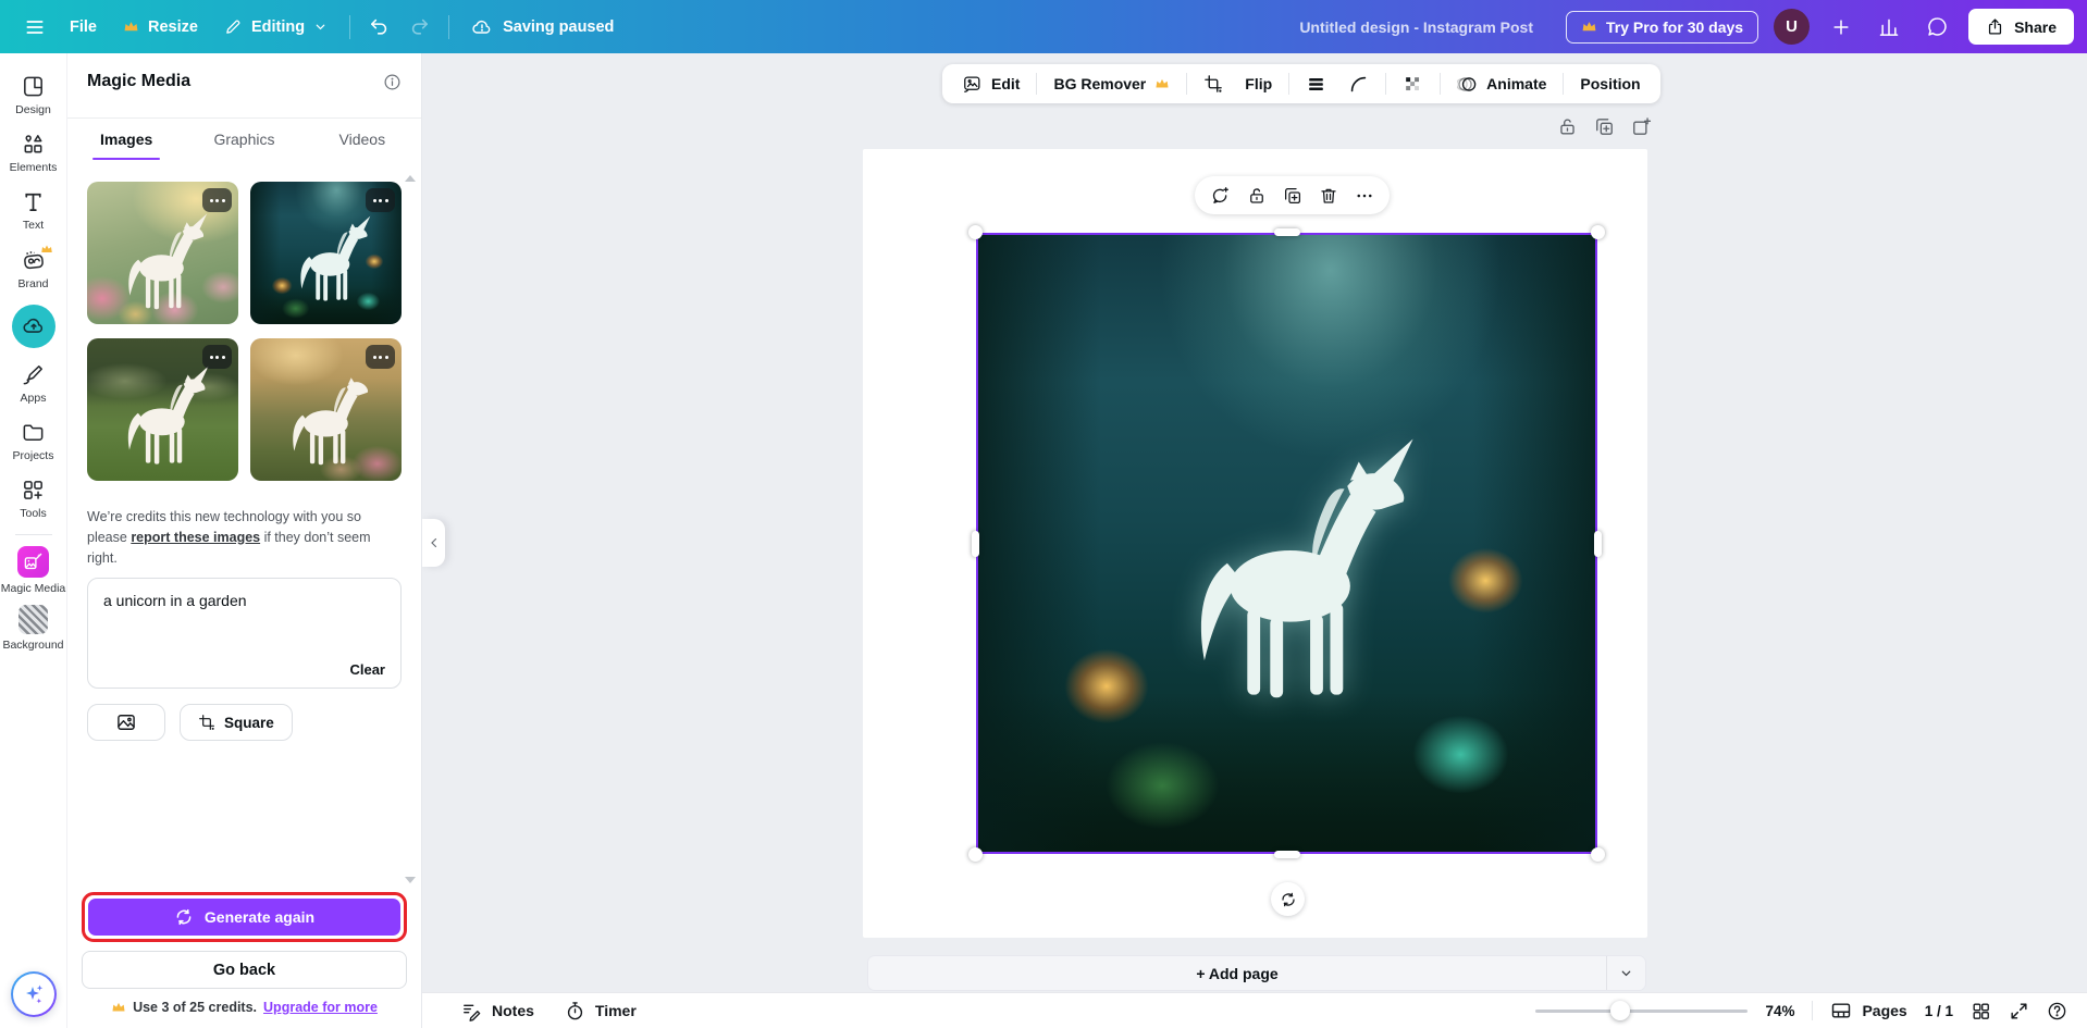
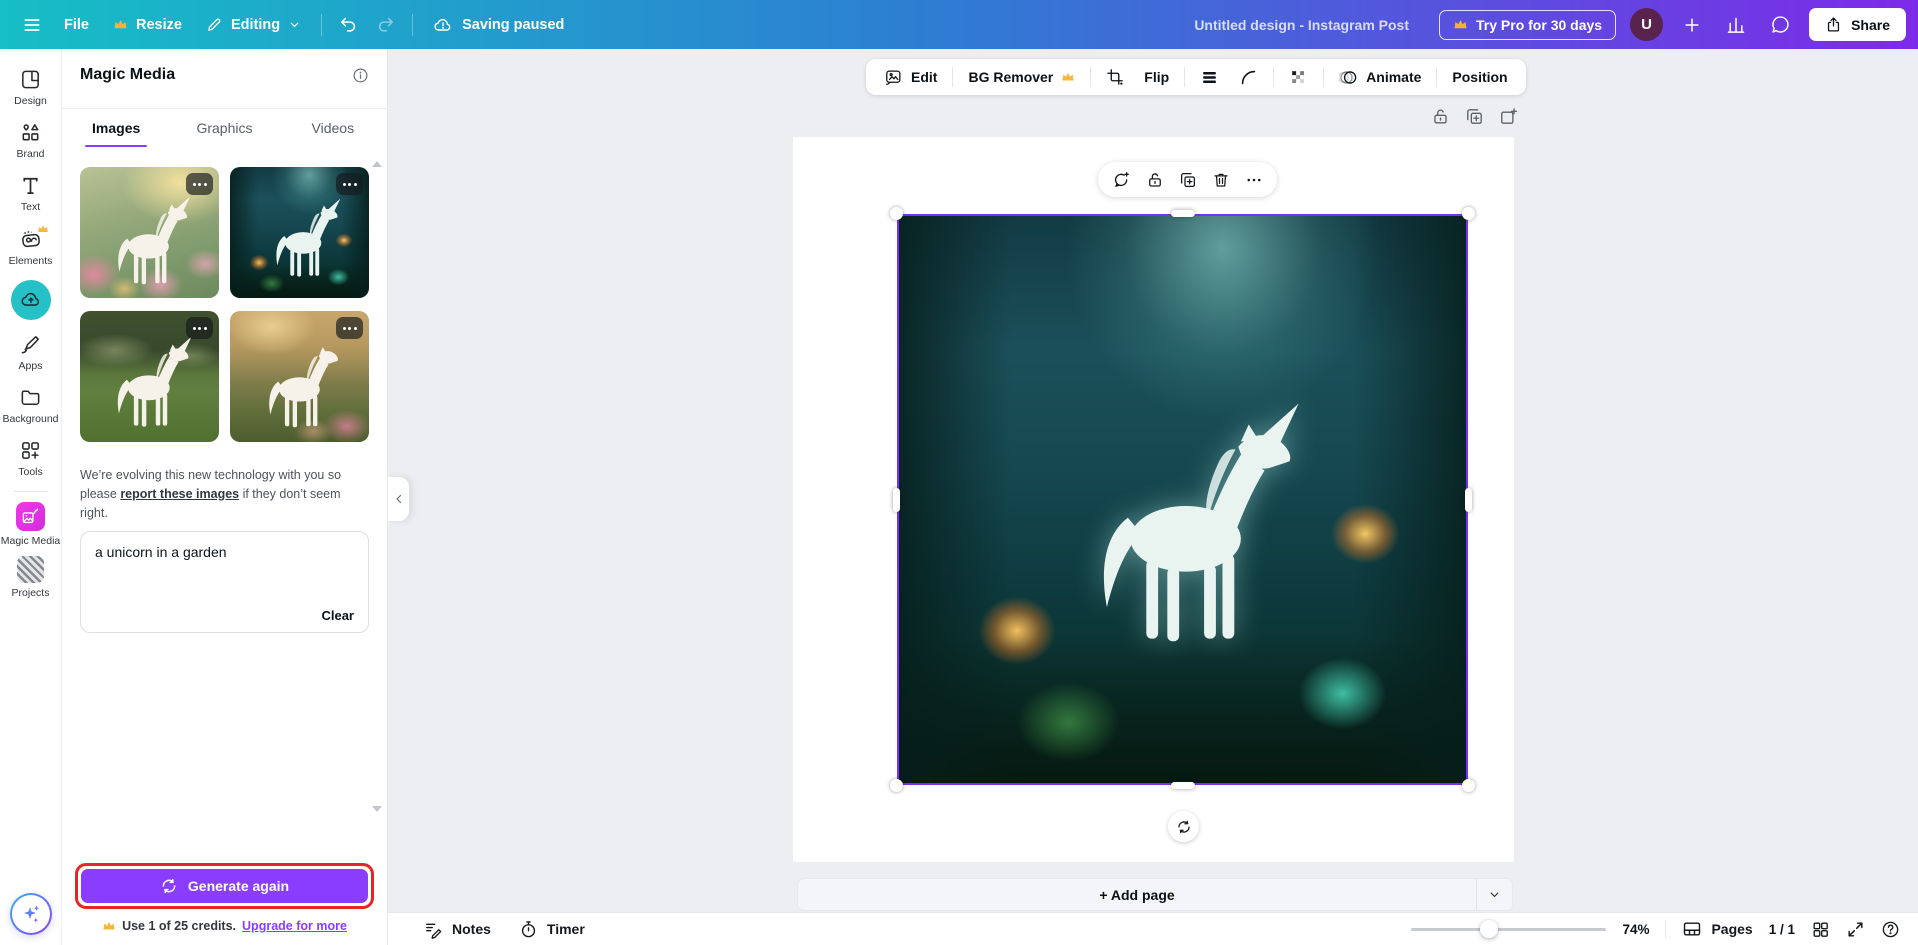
  File
  Resize
  Editing
  Saving paused
  Untitled design - Instagram Post
  Try Pro for 30 days
  U
  Share
  Design
- Elements
+ Brand
  Text
- Brand
+ Elements
  Apps
- Projects
+ Background
  Tools
  Magic Media
- Background
+ Projects
  Magic Media
  Images
  Graphics
  Videos
- We’re credits this new technology with you so please report these images if they don’t seem right.
+ We’re evolving this new technology with you so please report these images if they don’t seem right.
  a unicorn in a garden
  Clear
- Square
  Generate again
- Go back
- Use 3 of 25 credits.
+ Use 1 of 25 credits.
  Upgrade for more
  Edit
  BG Remover
  Flip
  Animate
  Position
  + Add page
  Notes
  Timer
  74%
  Pages
  1 / 1
